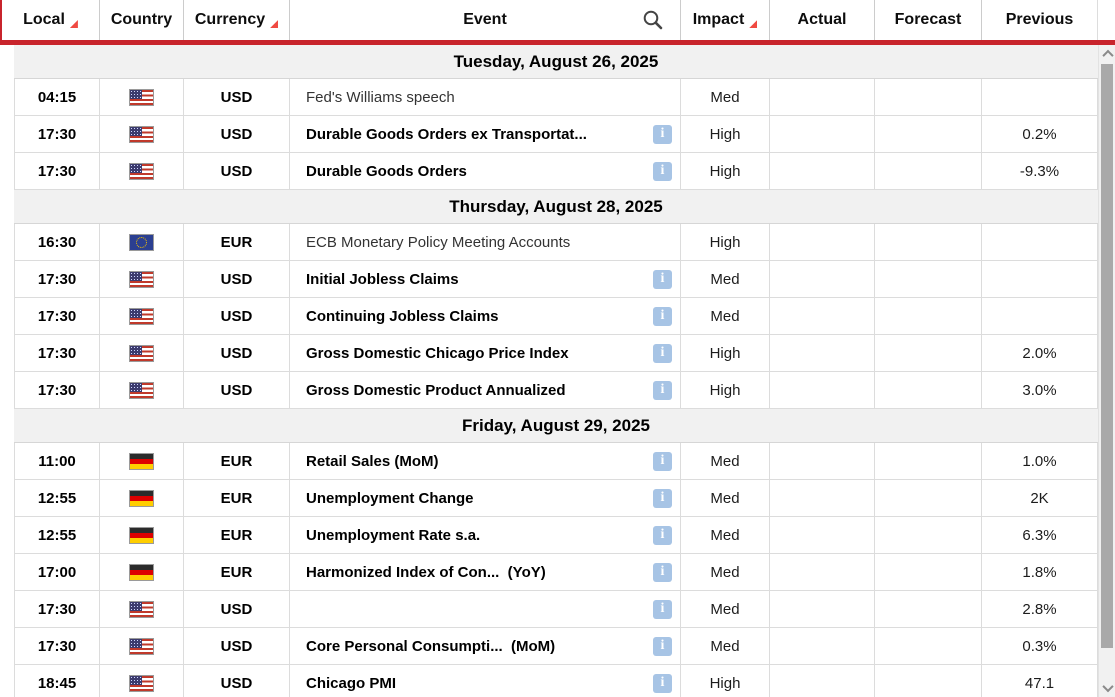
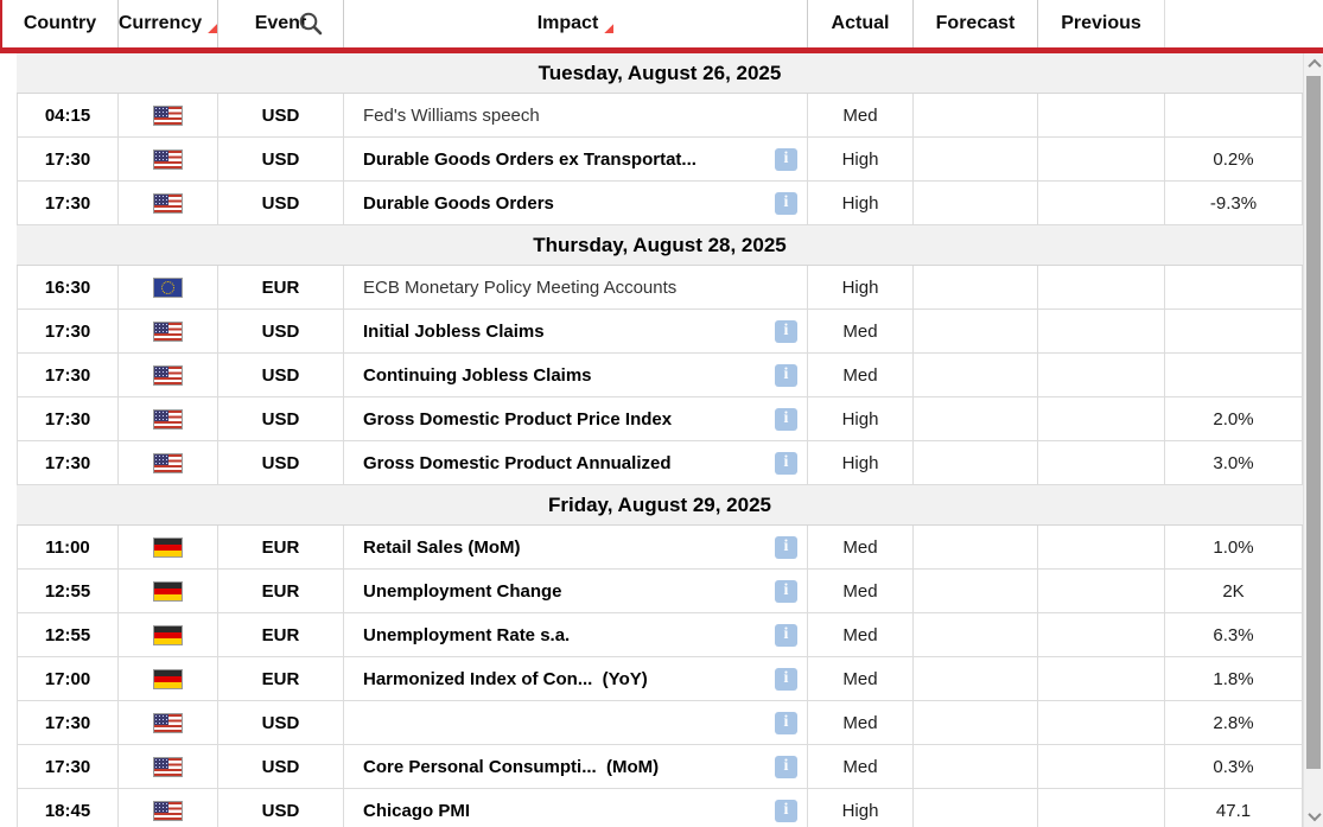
- Local
  Country
  Currency
  Event
  Impact
  Actual
  Forecast
  Previous
  Tuesday, August 26, 2025
  04:15
  USD
  Fed's Williams speech
  Med
  17:30
  USD
  Durable Goods Orders ex Transportat...
  i
  High
  0.2%
  17:30
  USD
  Durable Goods Orders
  i
  High
  -9.3%
  Thursday, August 28, 2025
  16:30
  EUR
  ECB Monetary Policy Meeting Accounts
  High
  17:30
  USD
  Initial Jobless Claims
  i
  Med
  17:30
  USD
  Continuing Jobless Claims
  i
  Med
  17:30
  USD
- Gross Domestic Chicago Price Index
+ Gross Domestic Product Price Index
  i
  High
  2.0%
  17:30
  USD
  Gross Domestic Product Annualized
  i
  High
  3.0%
  Friday, August 29, 2025
  11:00
  EUR
  Retail Sales (MoM)
  i
  Med
  1.0%
  12:55
  EUR
  Unemployment Change
  i
  Med
  2K
  12:55
  EUR
  Unemployment Rate s.a.
  i
  Med
  6.3%
  17:00
  EUR
  Harmonized Index of Con... (YoY)
  i
  Med
  1.8%
  17:30
  USD
  i
  Med
  2.8%
  17:30
  USD
  Core Personal Consumpti... (MoM)
  i
  Med
  0.3%
  18:45
  USD
  Chicago PMI
  i
  High
  47.1
